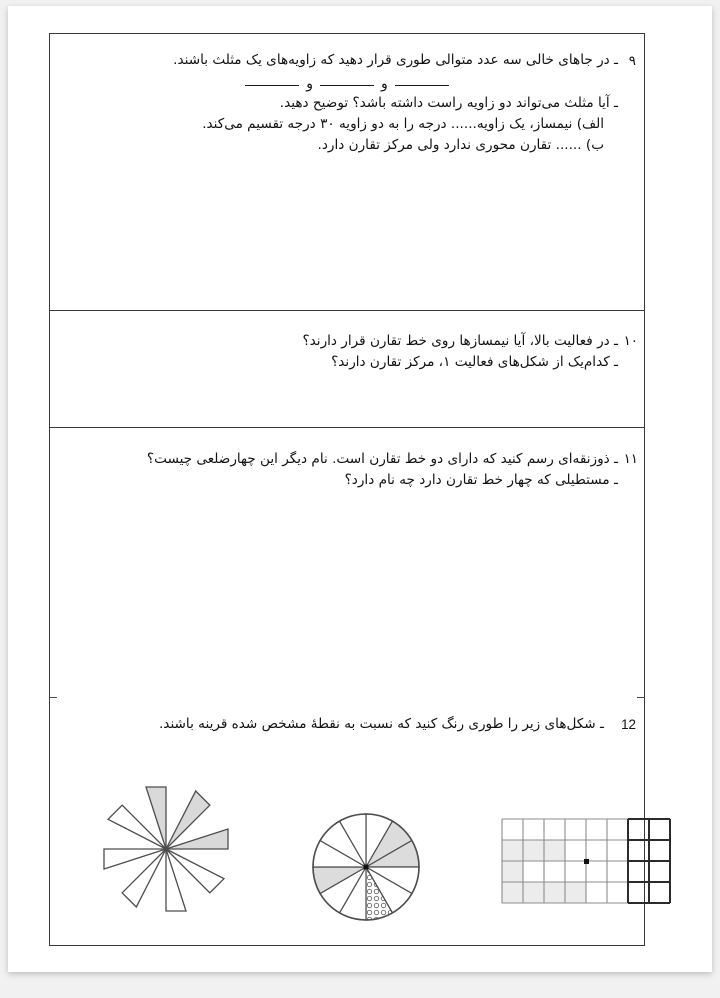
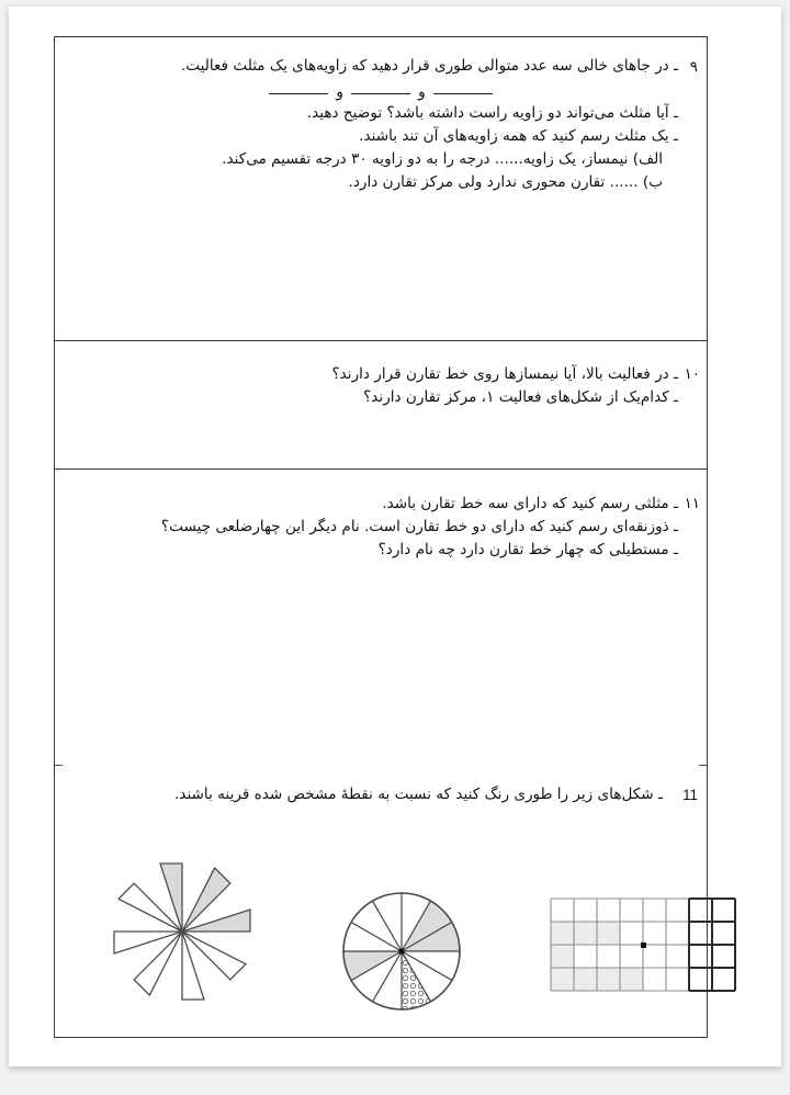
  ۹
- ـ در جاهای خالی سه عدد متوالی طوری قرار دهید که زاویه‌های یک مثلث باشند.
+ ـ در جاهای خالی سه عدد متوالی طوری قرار دهید که زاویه‌های یک مثلث فعالیت.
  و
  و
  ـ آیا مثلث می‌تواند دو زاویه راست داشته باشد؟ توضیح دهید.
+ ـ یک مثلث رسم کنید که همه زاویه‌های آن تند باشند.
  الف) نیمساز، یک زاویه...... درجه را به دو زاویه ۳۰ درجه تقسیم می‌کند.
  ب) ...... تقارن محوری ندارد ولی مرکز تقارن دارد.
  ۱۰
  ـ در فعالیت بالا، آیا نیمسازها روی خط تقارن قرار دارند؟
  ـ کدام‌یک از شکل‌های فعالیت ۱، مرکز تقارن دارند؟
  ۱۱
+ ـ مثلثی رسم کنید که دارای سه خط تقارن باشد.
  ـ ذوزنقه‌ای رسم کنید که دارای دو خط تقارن است. نام دیگر این چهارضلعی چیست؟
  ـ مستطیلی که چهار خط تقارن دارد چه نام دارد؟
- 12
+ 11
  ـ شکل‌های زیر را طوری رنگ کنید که نسبت به نقطهٔ مشخص شده قرینه باشند.
